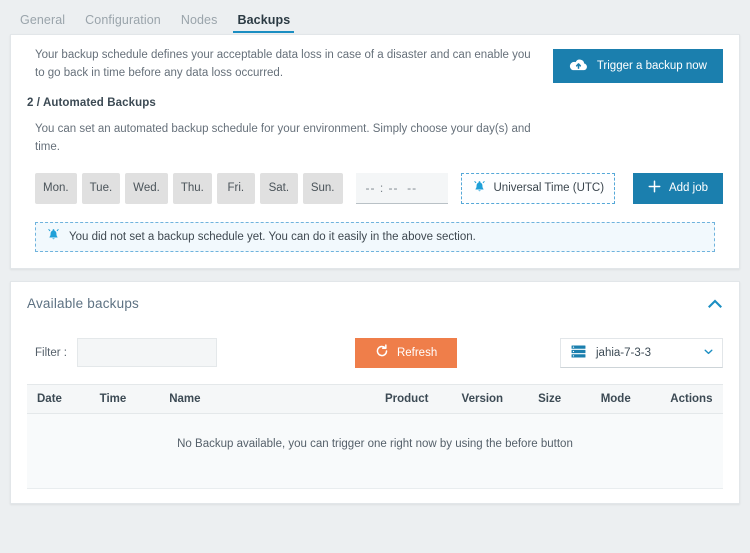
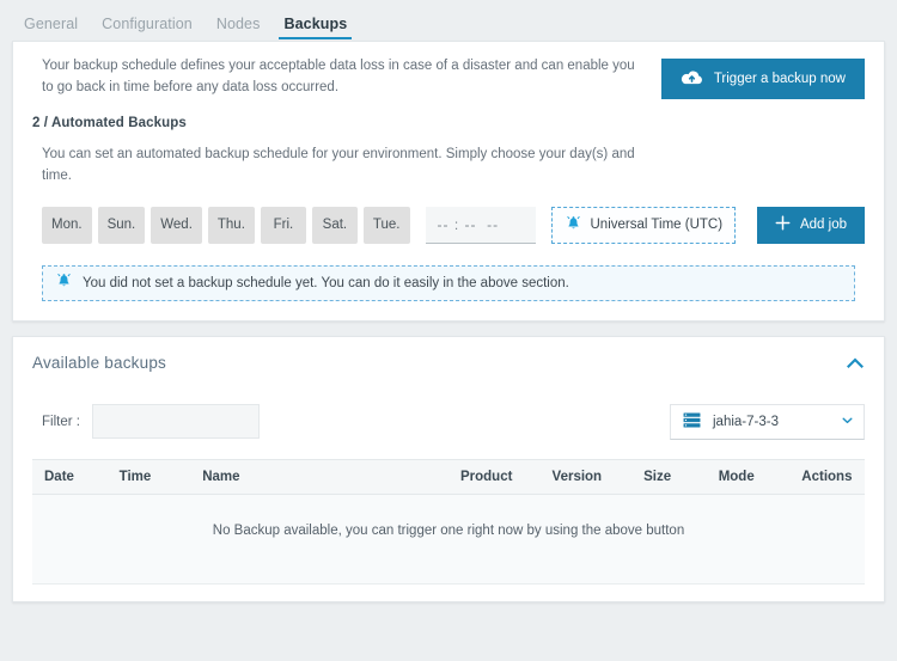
  General
  Configuration
  Nodes
  Backups
  Your backup schedule defines your acceptable data loss in case of a disaster and can enable you to go back in time before any data loss occurred.
  Trigger a backup now
  2 / Automated Backups
  You can set an automated backup schedule for your environment. Simply choose your day(s) and time.
  Mon.
- Tue.
+ Sun.
  Wed.
  Thu.
  Fri.
  Sat.
- Sun.
+ Tue.
  -- : -- --
  Universal Time (UTC)
  Add job
  You did not set a backup schedule yet. You can do it easily in the above section.
  Available backups
  Filter :
- Refresh
  jahia-7-3-3
  Date	Time	Name	Product	Version	Size	Mode	Actions
- No Backup available, you can trigger one right now by using the before button
+ No Backup available, you can trigger one right now by using the above button
